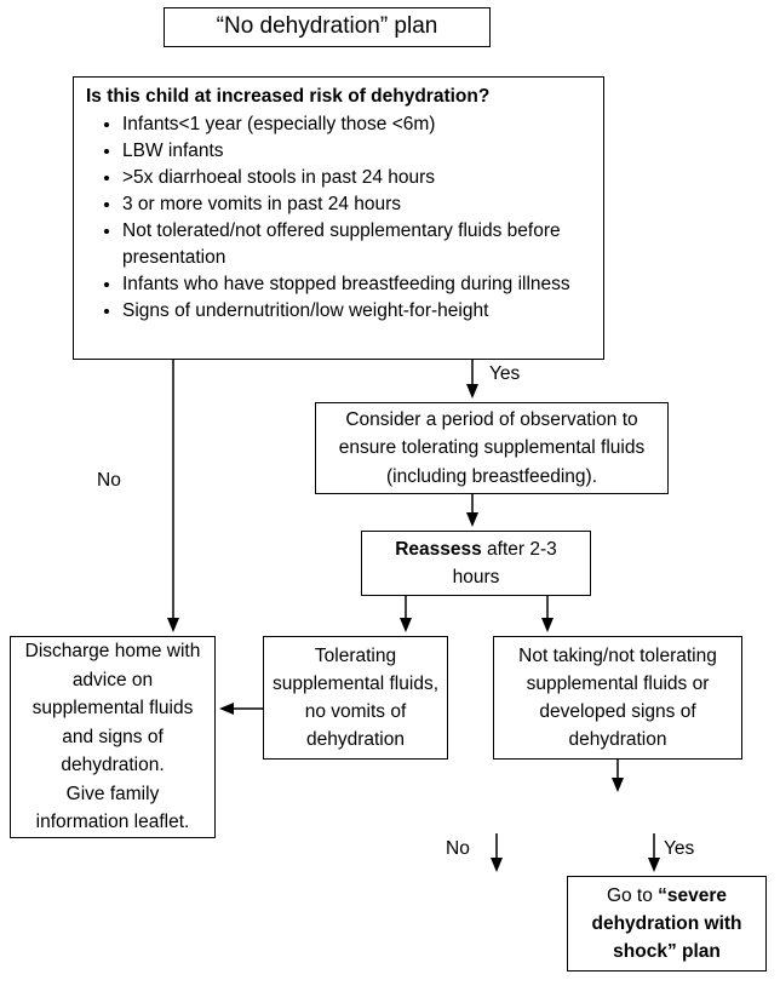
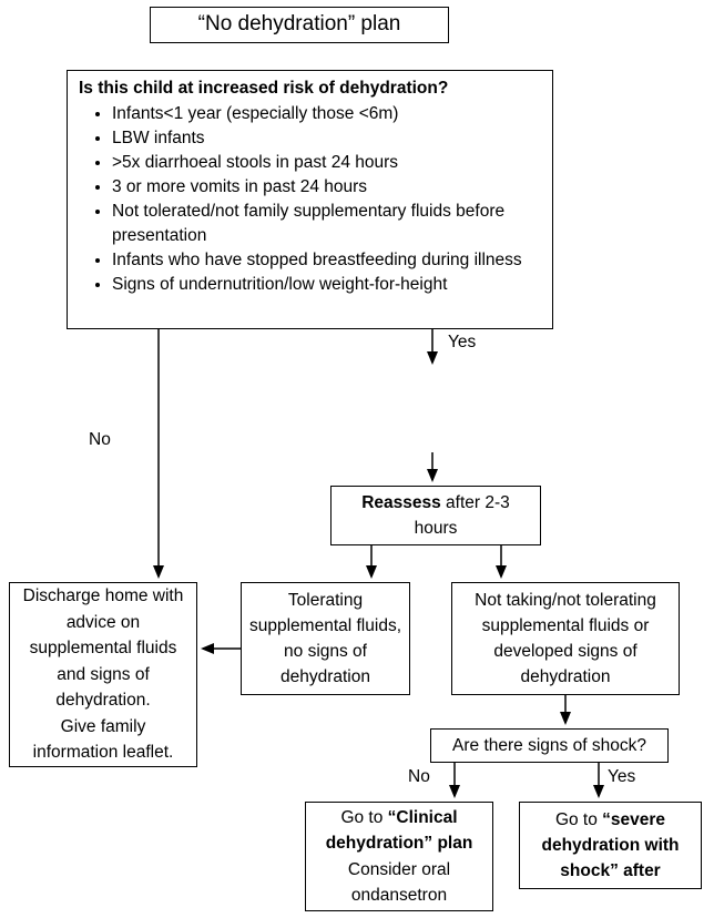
  “No dehydration” plan
  Is this child at increased risk of dehydration?
  Infants<1 year (especially those <6m)
  LBW infants
  >5x diarrhoeal stools in past 24 hours
  3 or more vomits in past 24 hours
- Not tolerated/not offered supplementary fluids before presentation
+ Not tolerated/not family supplementary fluids before presentation
  Infants who have stopped breastfeeding during illness
  Signs of undernutrition/low weight-for-height
  Yes
  No
- Consider a period of observation to ensure tolerating supplemental fluids (including breastfeeding).
  Reassess after 2-3 hours
  Discharge home with advice on supplemental fluids and signs of dehydration.
  Give family information leaflet.
- Tolerating supplemental fluids, no vomits of dehydration
+ Tolerating supplemental fluids, no signs of dehydration
  Not taking/not tolerating supplemental fluids or developed signs of dehydration
+ Are there signs of shock?
  No
  Yes
+ Go to “Clinical dehydration” plan
+ Consider oral ondansetron
- Go to “severe dehydration with shock” plan
+ Go to “severe dehydration with shock” after
